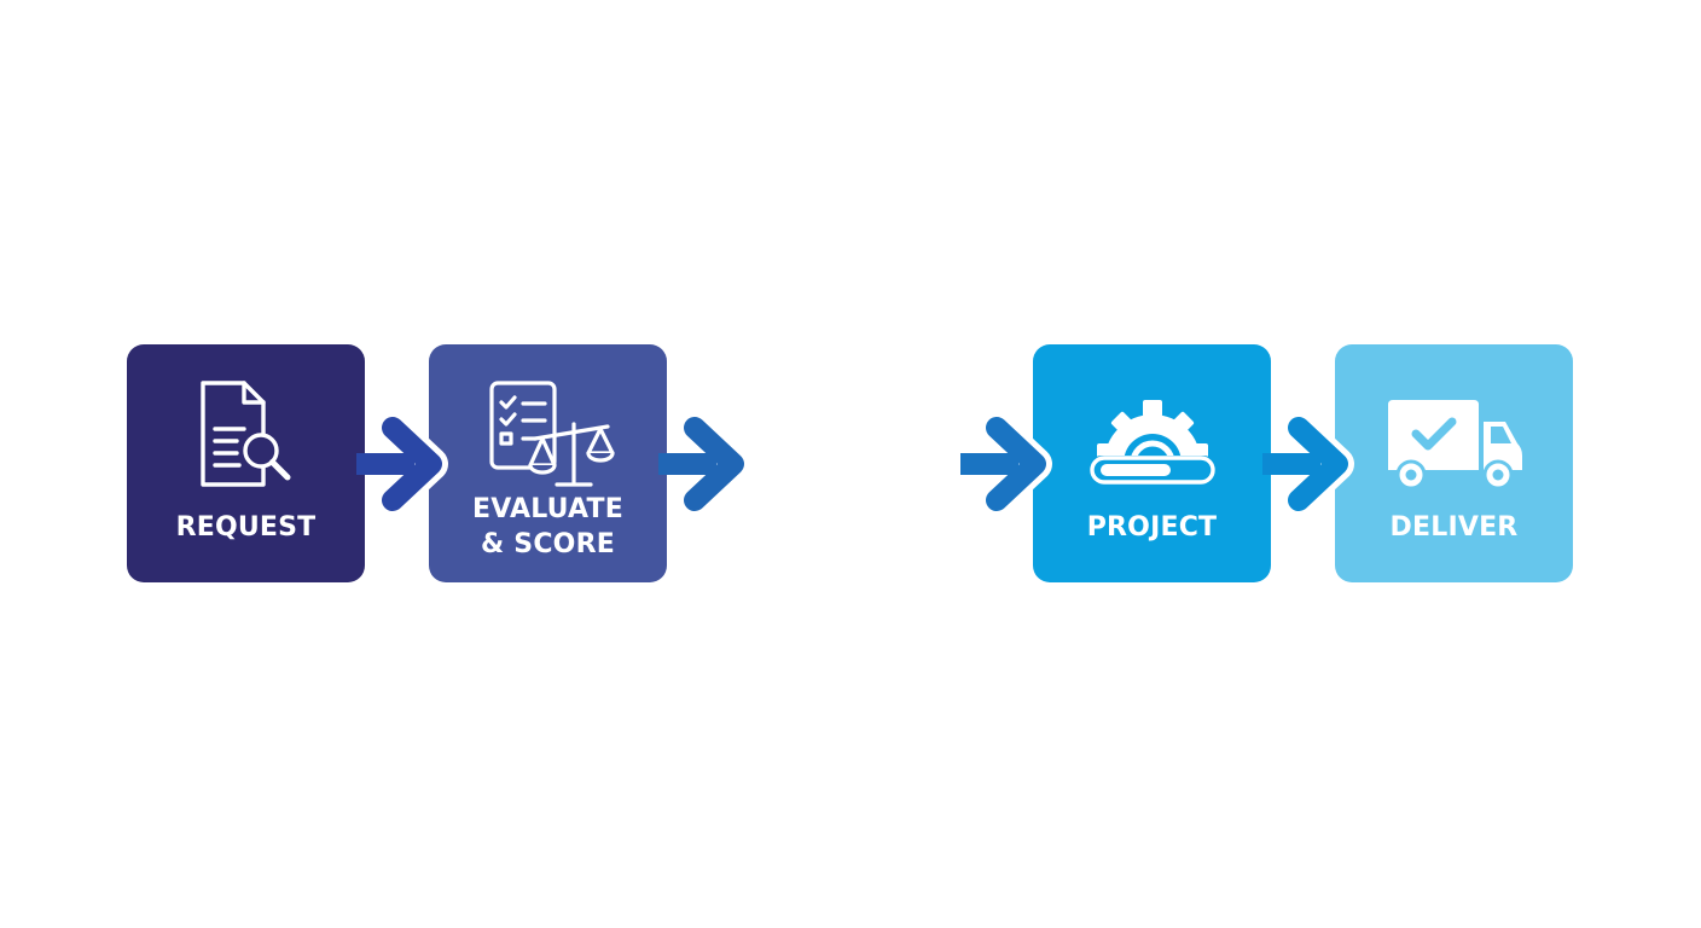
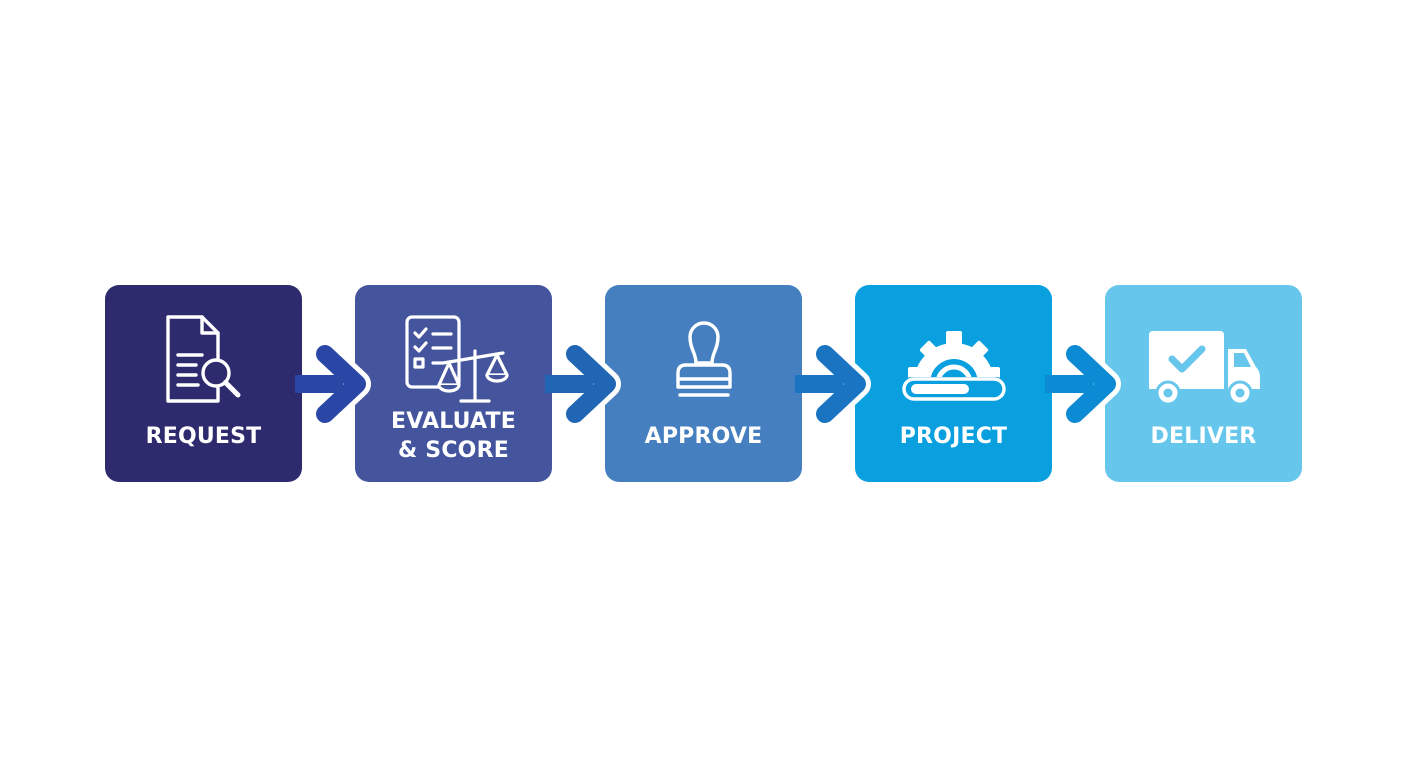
  REQUEST
  EVALUATE
  & SCORE
+ APPROVE
  PROJECT
  DELIVER
